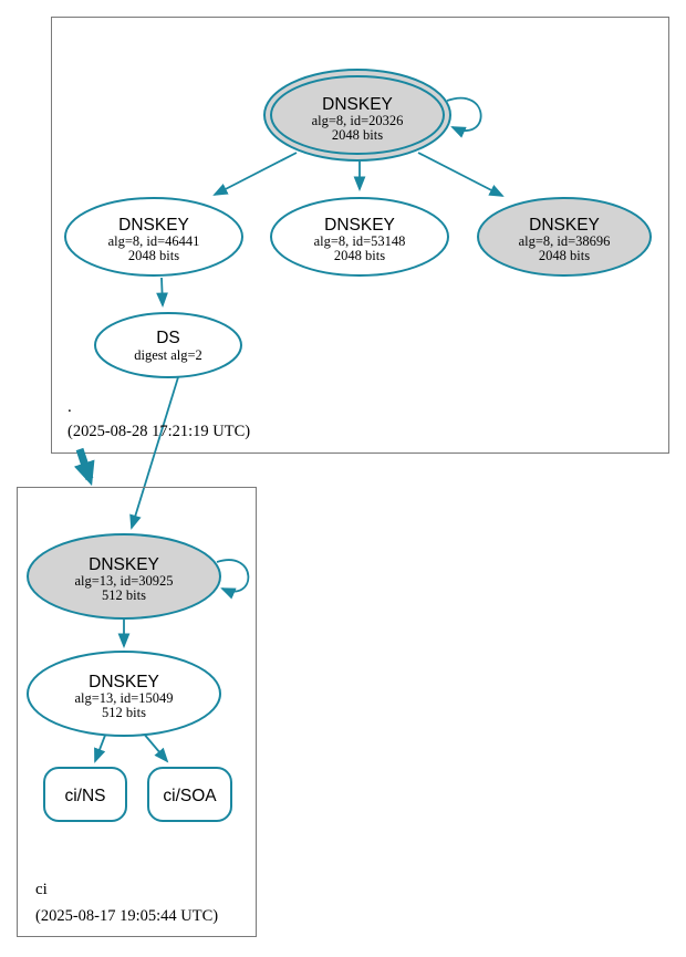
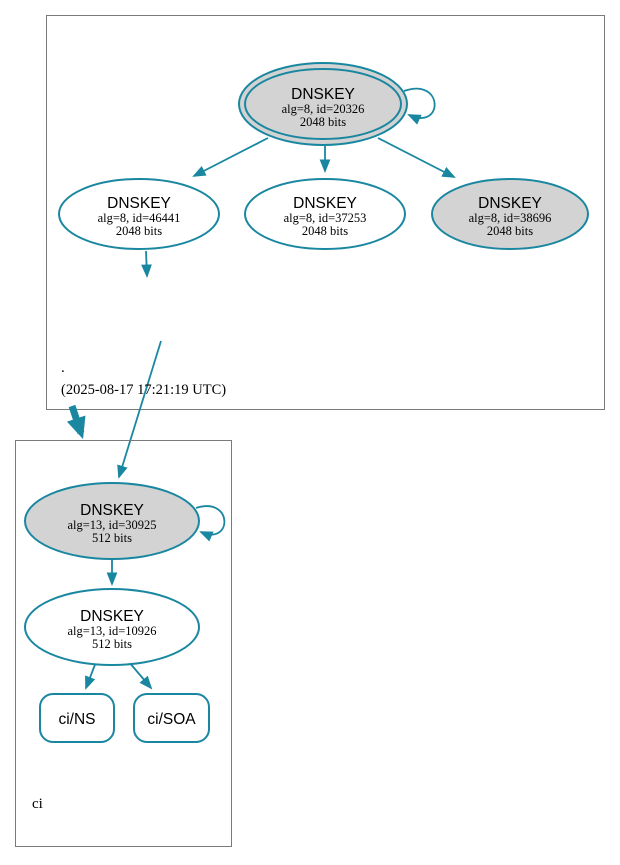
  DNSKEY
  alg=8, id=20326
  2048 bits
  DNSKEY
  alg=8, id=46441
  2048 bits
  DNSKEY
- alg=8, id=53148
+ alg=8, id=37253
  2048 bits
  DNSKEY
  alg=8, id=38696
  2048 bits
- DS
- digest alg=2
  .
- (2025-08-28 17:21:19 UTC)
+ (2025-08-17 17:21:19 UTC)
  DNSKEY
  alg=13, id=30925
  512 bits
  DNSKEY
- alg=13, id=15049
+ alg=13, id=10926
  512 bits
  ci/NS
  ci/SOA
  ci
- (2025-08-17 19:05:44 UTC)
